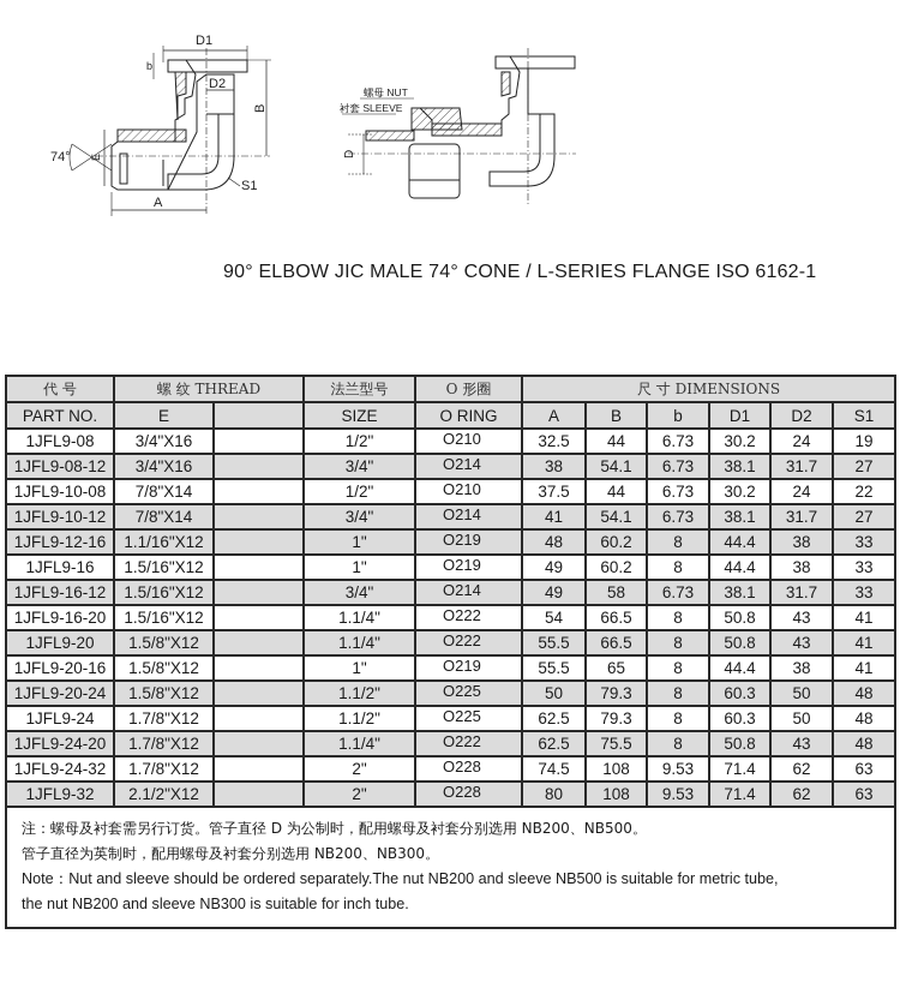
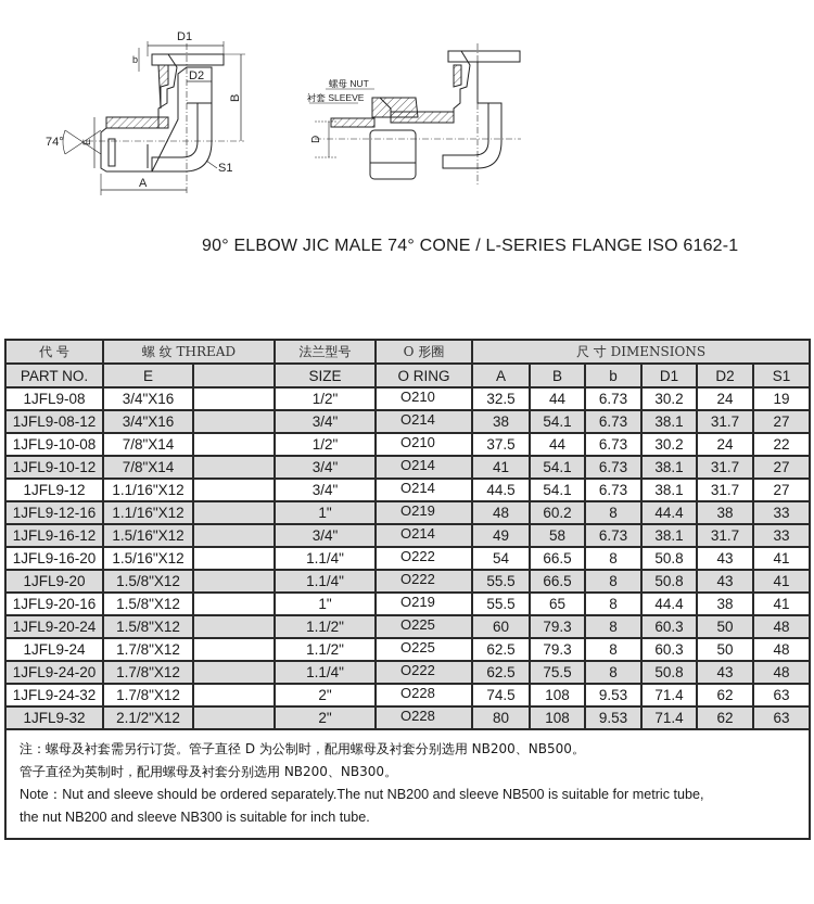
  D1
  D2
  b
  74°
  A
  S1
  螺母 NUT
  衬套 SLEEVE
  90° ELBOW JIC MALE 74° CONE / L-SERIES FLANGE ISO 6162-1
  代 号	螺 纹 THREAD	法兰型号	O 形圈	尺 寸 DIMENSIONS
  PART NO.	E		SIZE	O RING	A	B	b	D1	D2	S1
  1JFL9-08	3/4"X16		1/2"	O210	32.5	44	6.73	30.2	24	19
  1JFL9-08-12	3/4"X16		3/4"	O214	38	54.1	6.73	38.1	31.7	27
  1JFL9-10-08	7/8"X14		1/2"	O210	37.5	44	6.73	30.2	24	22
  1JFL9-10-12	7/8"X14		3/4"	O214	41	54.1	6.73	38.1	31.7	27
+ 1JFL9-12	1.1/16"X12		3/4"	O214	44.5	54.1	6.73	38.1	31.7	27
  1JFL9-12-16	1.1/16"X12		1"	O219	48	60.2	8	44.4	38	33
- 1JFL9-16	1.5/16"X12		1"	O219	49	60.2	8	44.4	38	33
  1JFL9-16-12	1.5/16"X12		3/4"	O214	49	58	6.73	38.1	31.7	33
  1JFL9-16-20	1.5/16"X12		1.1/4"	O222	54	66.5	8	50.8	43	41
  1JFL9-20	1.5/8"X12		1.1/4"	O222	55.5	66.5	8	50.8	43	41
  1JFL9-20-16	1.5/8"X12		1"	O219	55.5	65	8	44.4	38	41
- 1JFL9-20-24	1.5/8"X12		1.1/2"	O225	50	79.3	8	60.3	50	48
+ 1JFL9-20-24	1.5/8"X12		1.1/2"	O225	60	79.3	8	60.3	50	48
  1JFL9-24	1.7/8"X12		1.1/2"	O225	62.5	79.3	8	60.3	50	48
  1JFL9-24-20	1.7/8"X12		1.1/4"	O222	62.5	75.5	8	50.8	43	48
  1JFL9-24-32	1.7/8"X12		2"	O228	74.5	108	9.53	71.4	62	63
  1JFL9-32	2.1/2"X12		2"	O228	80	108	9.53	71.4	62	63
  注：螺母及衬套需另行订货。管子直径 D 为公制时，配用螺母及衬套分别选用 NB200、NB500。 管子直径为英制时，配用螺母及衬套分别选用 NB200、NB300。 Note：Nut and sleeve should be ordered separately.The nut NB200 and sleeve NB500 is suitable for metric tube, the nut NB200 and sleeve NB300 is suitable for inch tube.
